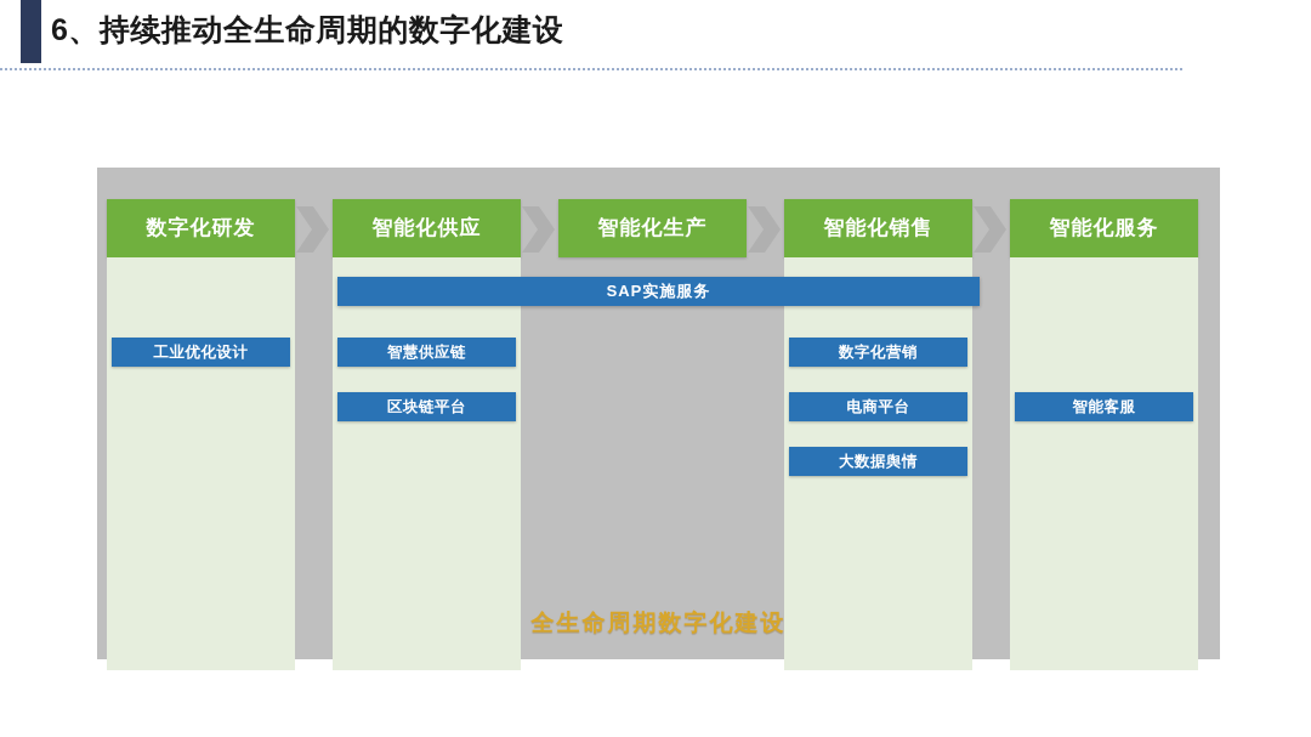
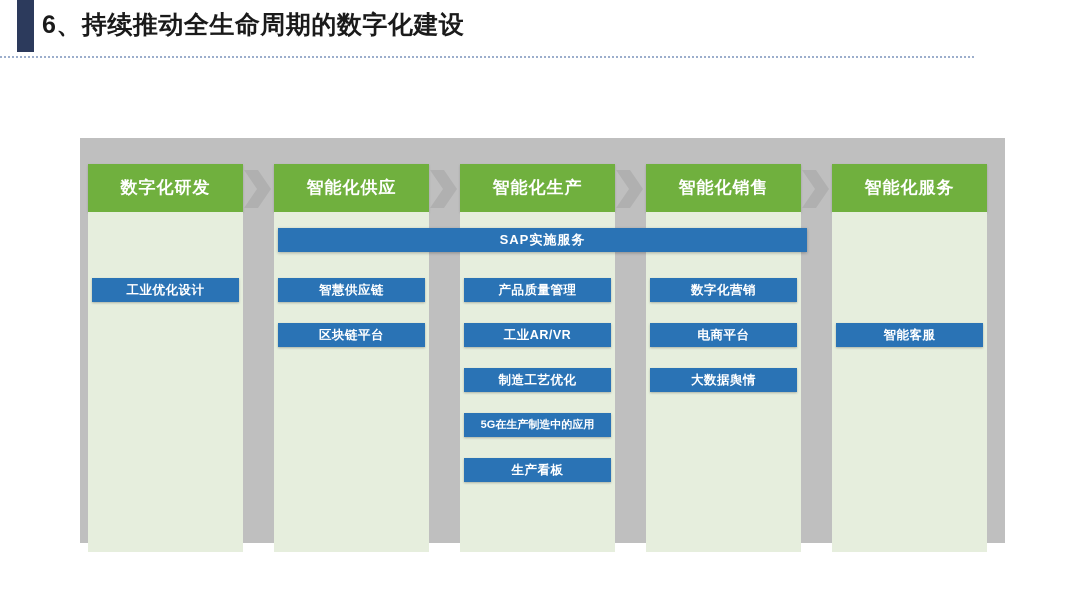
  6、持续推动全生命周期的数字化建设
  数字化研发
  工业优化设计
  智能化供应
  智慧供应链
  区块链平台
  智能化生产
+ 产品质量管理
+ 工业AR/VR
+ 制造工艺优化
+ 5G在生产制造中的应用
+ 生产看板
  智能化销售
  数字化营销
  电商平台
  大数据舆情
  智能化服务
  智能客服
  SAP实施服务
- 全生命周期数字化建设
